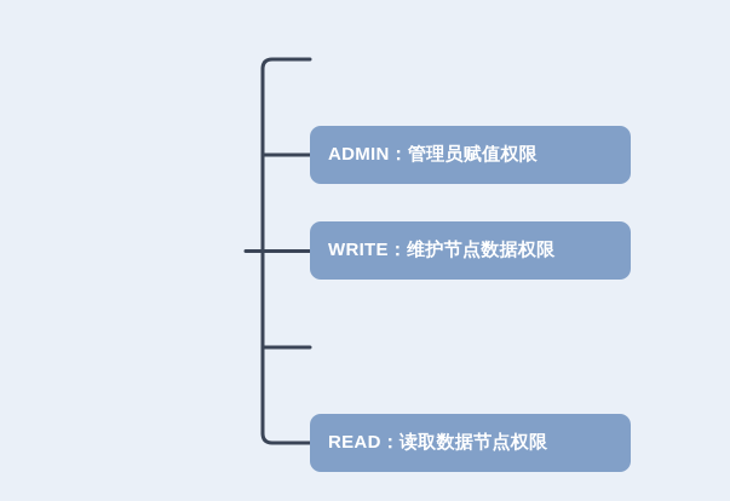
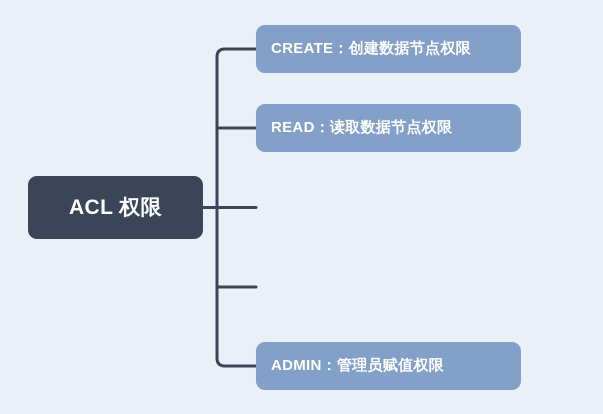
+ ACL 权限
+ CREATE：创建数据节点权限
- ADMIN：管理员赋值权限
+ READ：读取数据节点权限
- WRITE：维护节点数据权限
- READ：读取数据节点权限
+ ADMIN：管理员赋值权限
